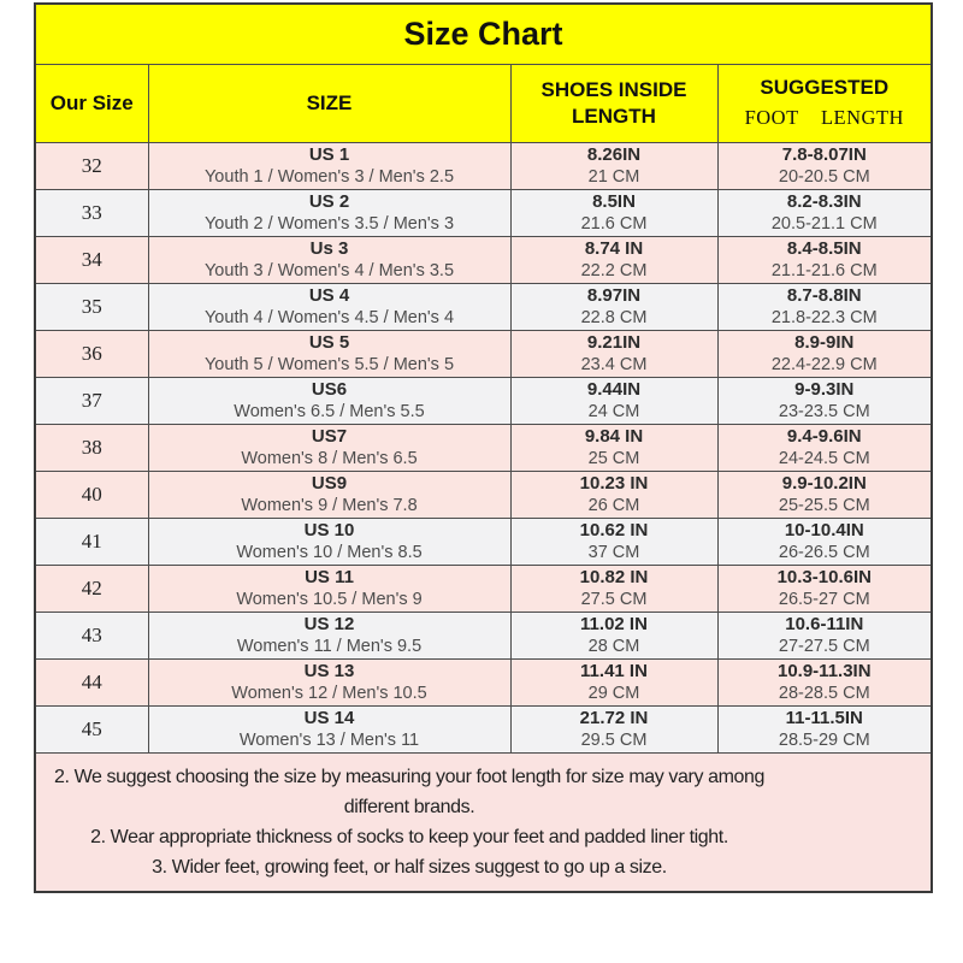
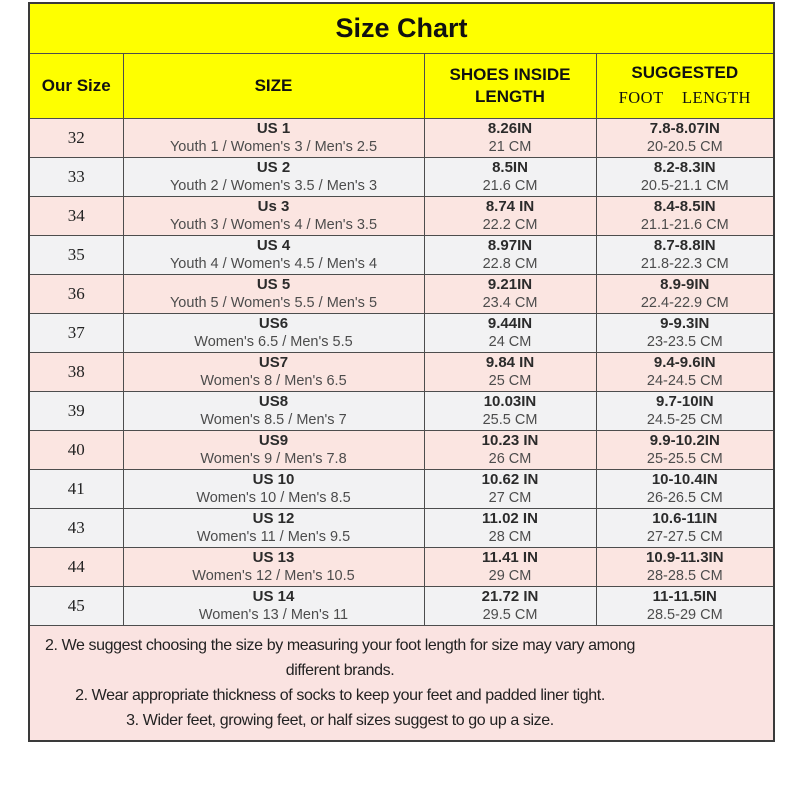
  Size Chart
  Our Size	SIZE	SHOES INSIDE LENGTH	SUGGESTED FOOT LENGTH
  32	US 1 Youth 1 / Women's 3 / Men's 2.5	8.26IN 21 CM	7.8-8.07IN 20-20.5 CM
  33	US 2 Youth 2 / Women's 3.5 / Men's 3	8.5IN 21.6 CM	8.2-8.3IN 20.5-21.1 CM
  34	Us 3 Youth 3 / Women's 4 / Men's 3.5	8.74 IN 22.2 CM	8.4-8.5IN 21.1-21.6 CM
  35	US 4 Youth 4 / Women's 4.5 / Men's 4	8.97IN 22.8 CM	8.7-8.8IN 21.8-22.3 CM
  36	US 5 Youth 5 / Women's 5.5 / Men's 5	9.21IN 23.4 CM	8.9-9IN 22.4-22.9 CM
  37	US6 Women's 6.5 / Men's 5.5	9.44IN 24 CM	9-9.3IN 23-23.5 CM
  38	US7 Women's 8 / Men's 6.5	9.84 IN 25 CM	9.4-9.6IN 24-24.5 CM
+ 39	US8 Women's 8.5 / Men's 7	10.03IN 25.5 CM	9.7-10IN 24.5-25 CM
  40	US9 Women's 9 / Men's 7.8	10.23 IN 26 CM	9.9-10.2IN 25-25.5 CM
- 41	US 10 Women's 10 / Men's 8.5	10.62 IN 37 CM	10-10.4IN 26-26.5 CM
+ 41	US 10 Women's 10 / Men's 8.5	10.62 IN 27 CM	10-10.4IN 26-26.5 CM
- 42	US 11 Women's 10.5 / Men's 9	10.82 IN 27.5 CM	10.3-10.6IN 26.5-27 CM
  43	US 12 Women's 11 / Men's 9.5	11.02 IN 28 CM	10.6-11IN 27-27.5 CM
  44	US 13 Women's 12 / Men's 10.5	11.41 IN 29 CM	10.9-11.3IN 28-28.5 CM
  45	US 14 Women's 13 / Men's 11	21.72 IN 29.5 CM	11-11.5IN 28.5-29 CM
  2. We suggest choosing the size by measuring your foot length for size may vary among different brands.2. Wear appropriate thickness of socks to keep your feet and padded liner tight.3. Wider feet, growing feet, or half sizes suggest to go up a size.
